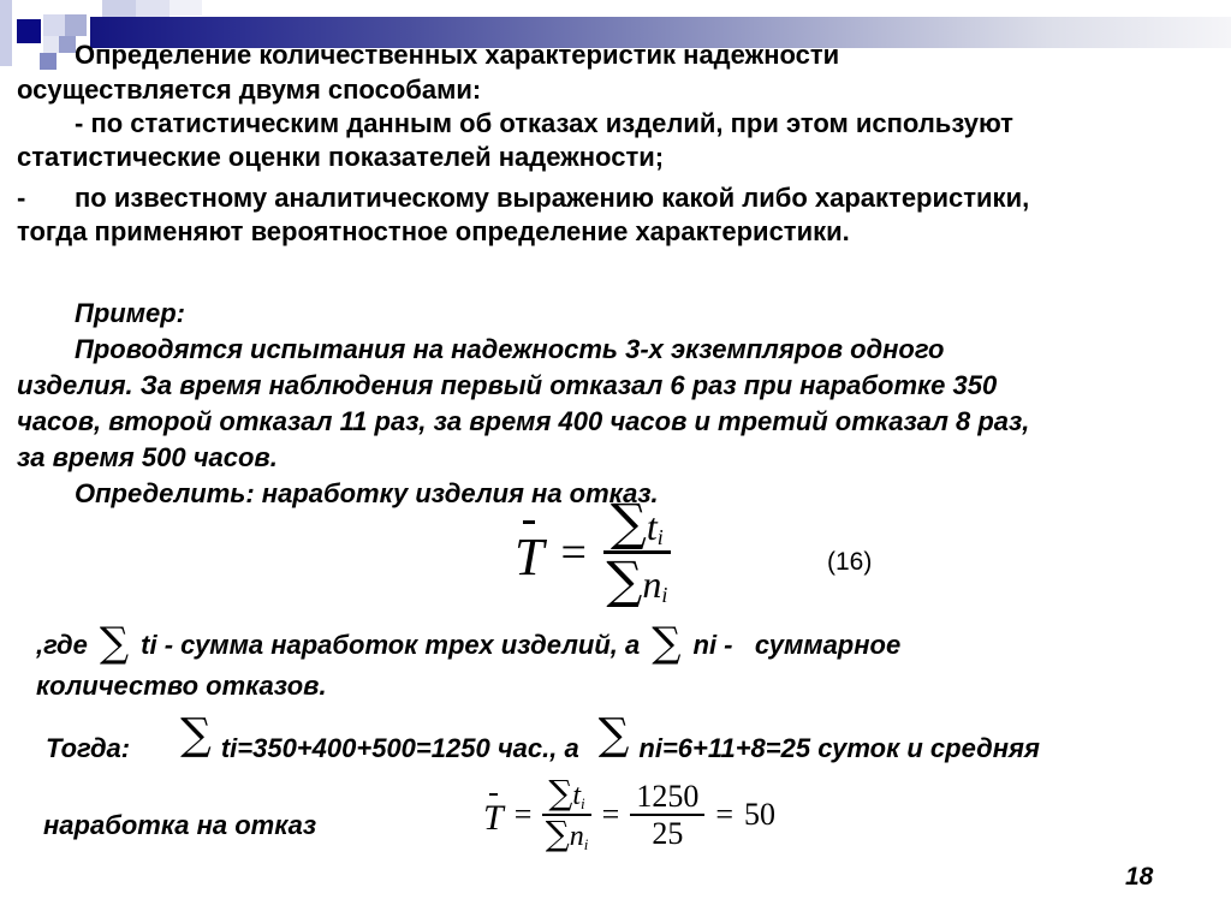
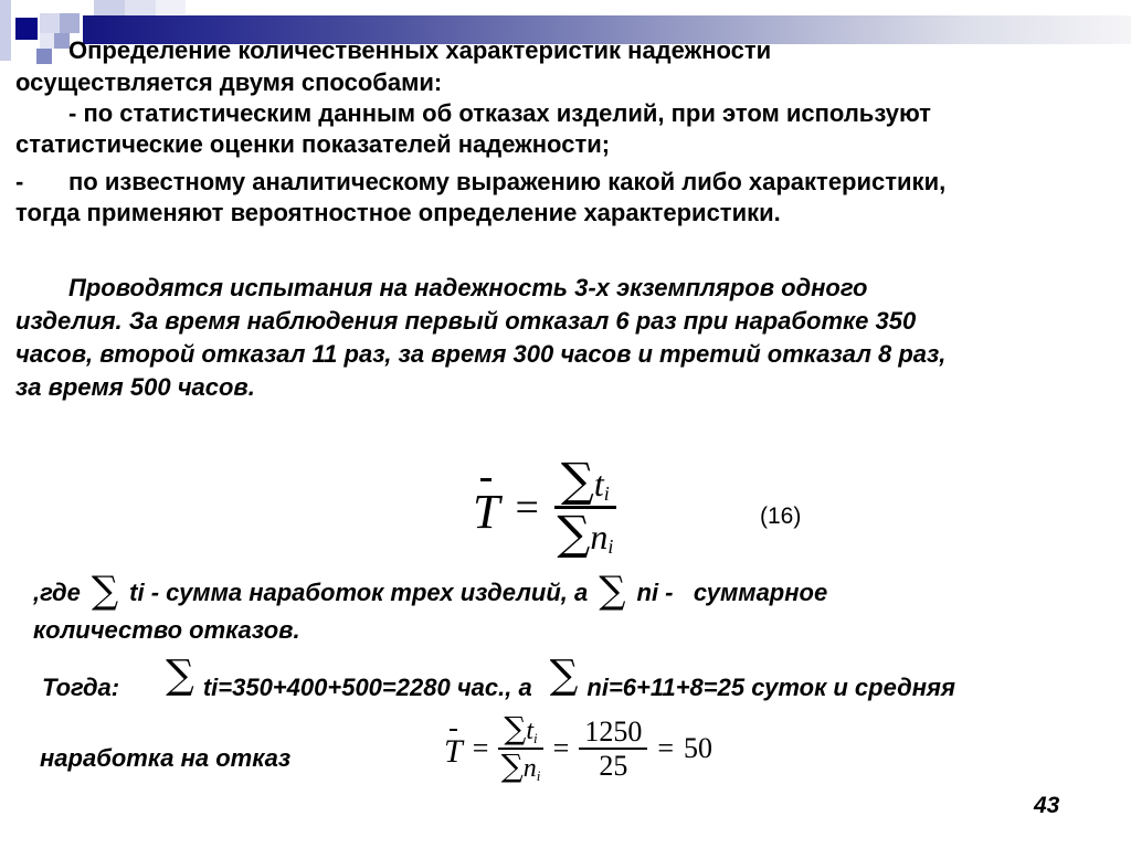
  Определение количественных характеристик надежности
  осуществляется двумя способами:
  - по статистическим данным об отказах изделий, при этом используют
  статистические оценки показателей надежности;
  - по известному аналитическому выражению какой либо характеристики,
  тогда применяют вероятностное определение характеристики.
- Пример:
  Проводятся испытания на надежность 3-х экземпляров одного
  изделия. За время наблюдения первый отказал 6 раз при наработке 350
- часов, второй отказал 11 раз, за время 400 часов и третий отказал 8 раз,
+ часов, второй отказал 11 раз, за время 300 часов и третий отказал 8 раз,
  за время 500 часов.
- Определить: наработку изделия на отказ.
  T
  =
  ∑ti
  ∑ni
  (16)
  ,где
  ∑
  ti - сумма наработок трех изделий, а
  ∑
  ni - суммарное
  количество отказов.
  Тогда:
  ∑
- ti=350+400+500=1250 час., а
+ ti=350+400+500=2280 час., а
  ∑
  ni=6+11+8=25 суток и средняя
  наработка на отказ
  T
  =
  ∑ti
  ∑ni
  =
  1250
  25
  =
  50
- 18
+ 43
